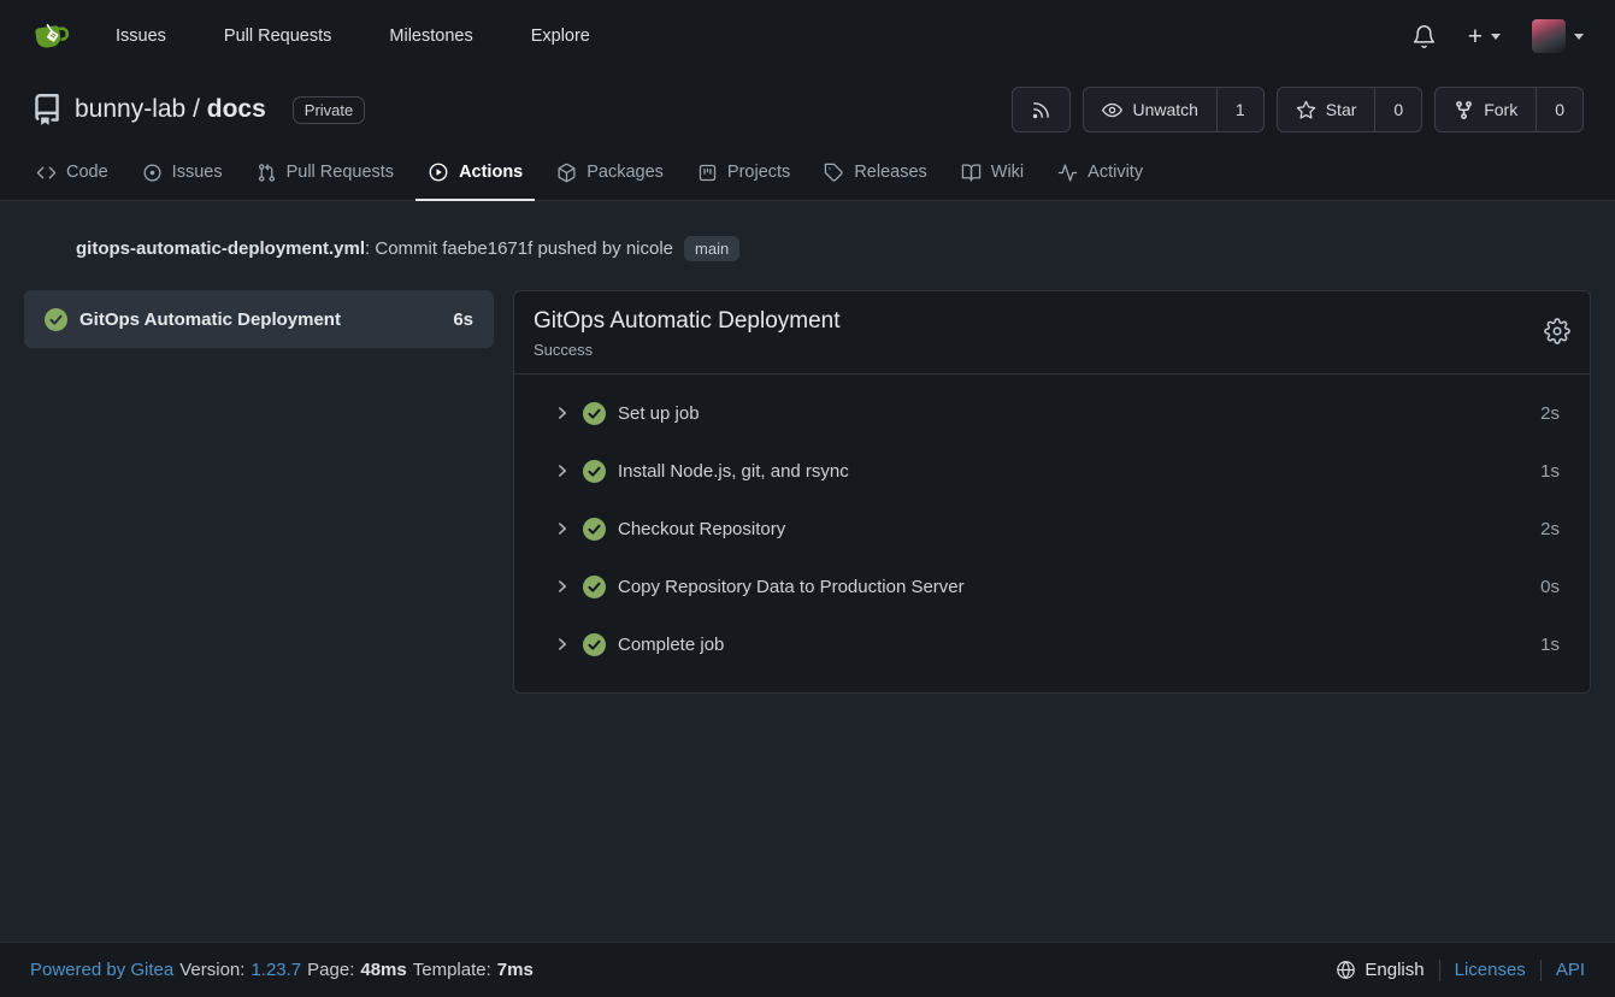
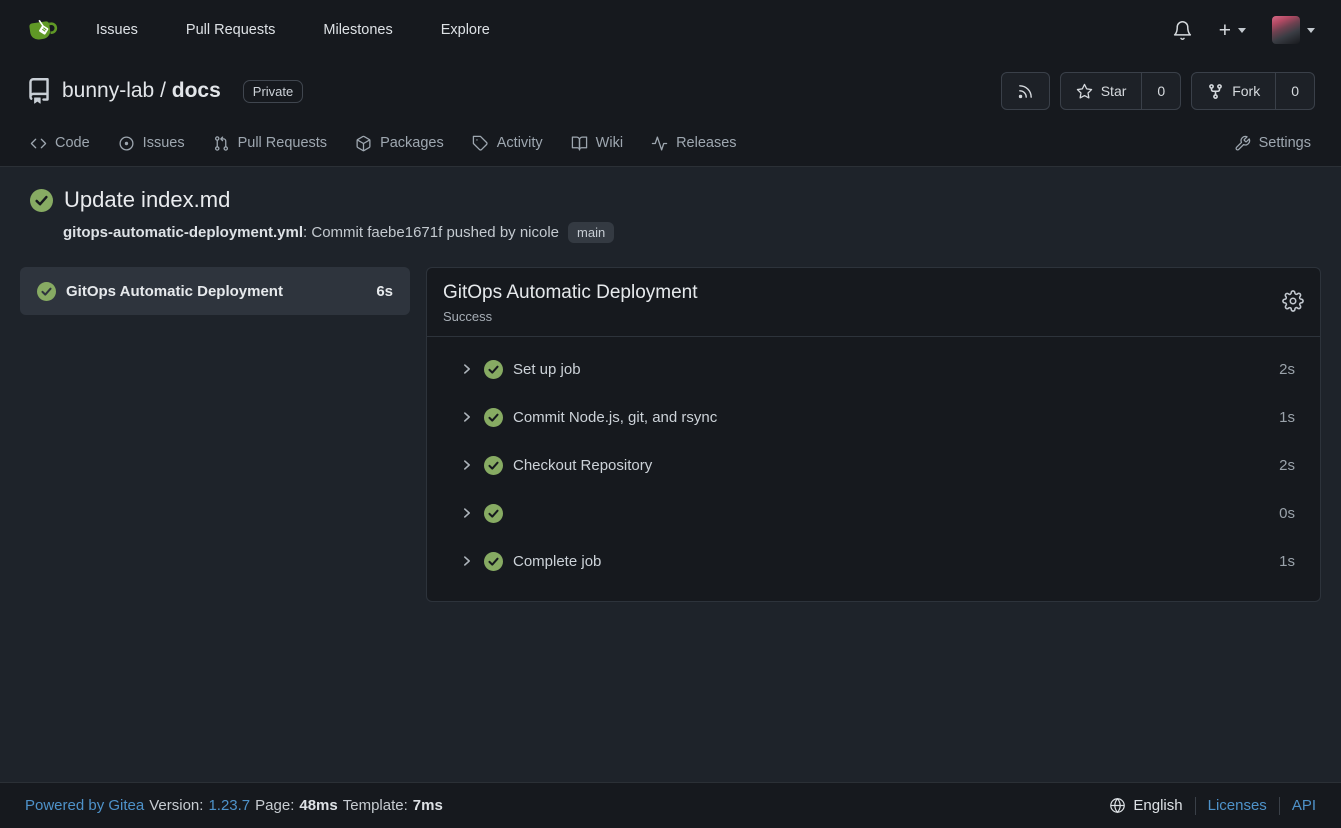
  Issues
  Pull Requests
  Milestones
  Explore
  +
  bunny-lab / docs
  Private
- Unwatch
- 1
  Star
  0
  Fork
  0
  Code
  Issues
  Pull Requests
- Actions
  Packages
- Projects
- Releases
+ Activity
  Wiki
- Activity
+ Releases
+ Settings
+ Update index.md
  gitops-automatic-deployment.yml
  : Commit faebe1671f pushed by nicole
  main
  GitOps Automatic Deployment
  6s
  GitOps Automatic Deployment
  Success
  Set up job
  2s
- Install Node.js, git, and rsync
+ Commit Node.js, git, and rsync
  1s
  Checkout Repository
  2s
- Copy Repository Data to Production Server
  0s
  Complete job
  1s
  Powered by Gitea
  Version:
  1.23.7
  Page:
  48ms
  Template:
  7ms
  English
  Licenses
  API
